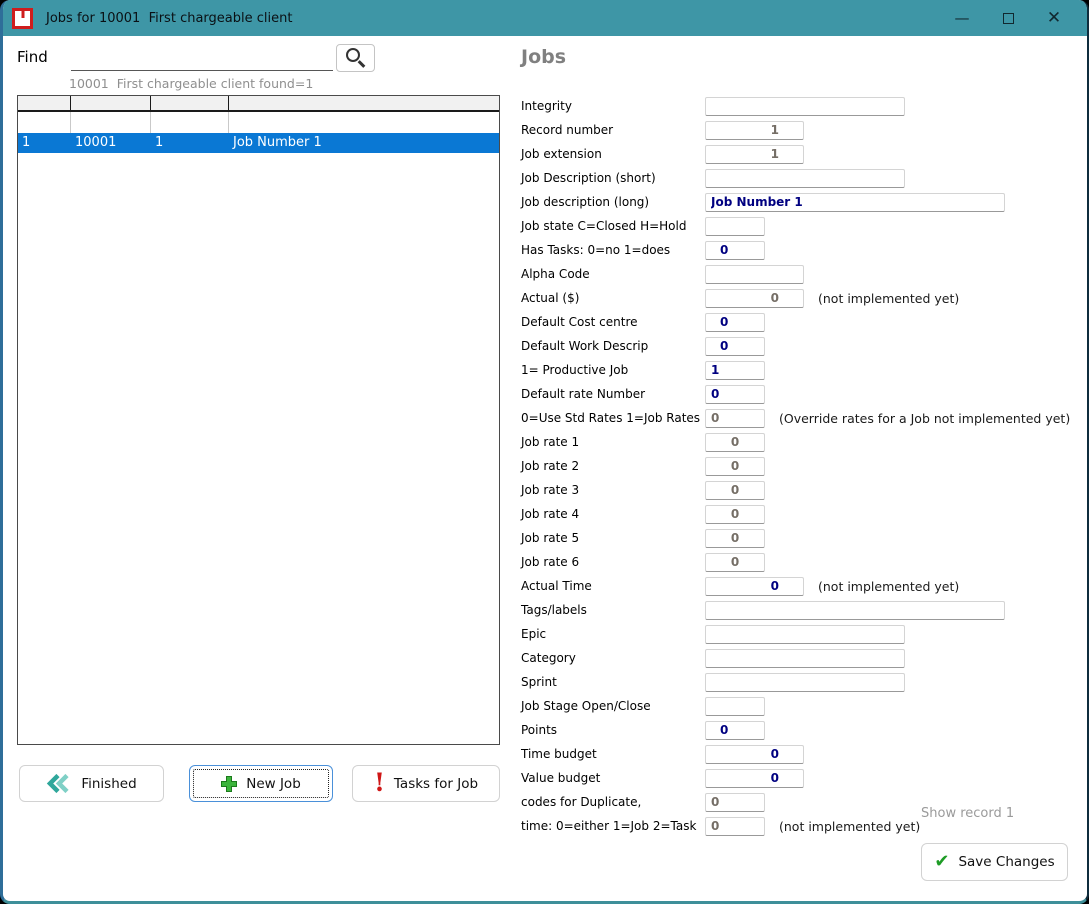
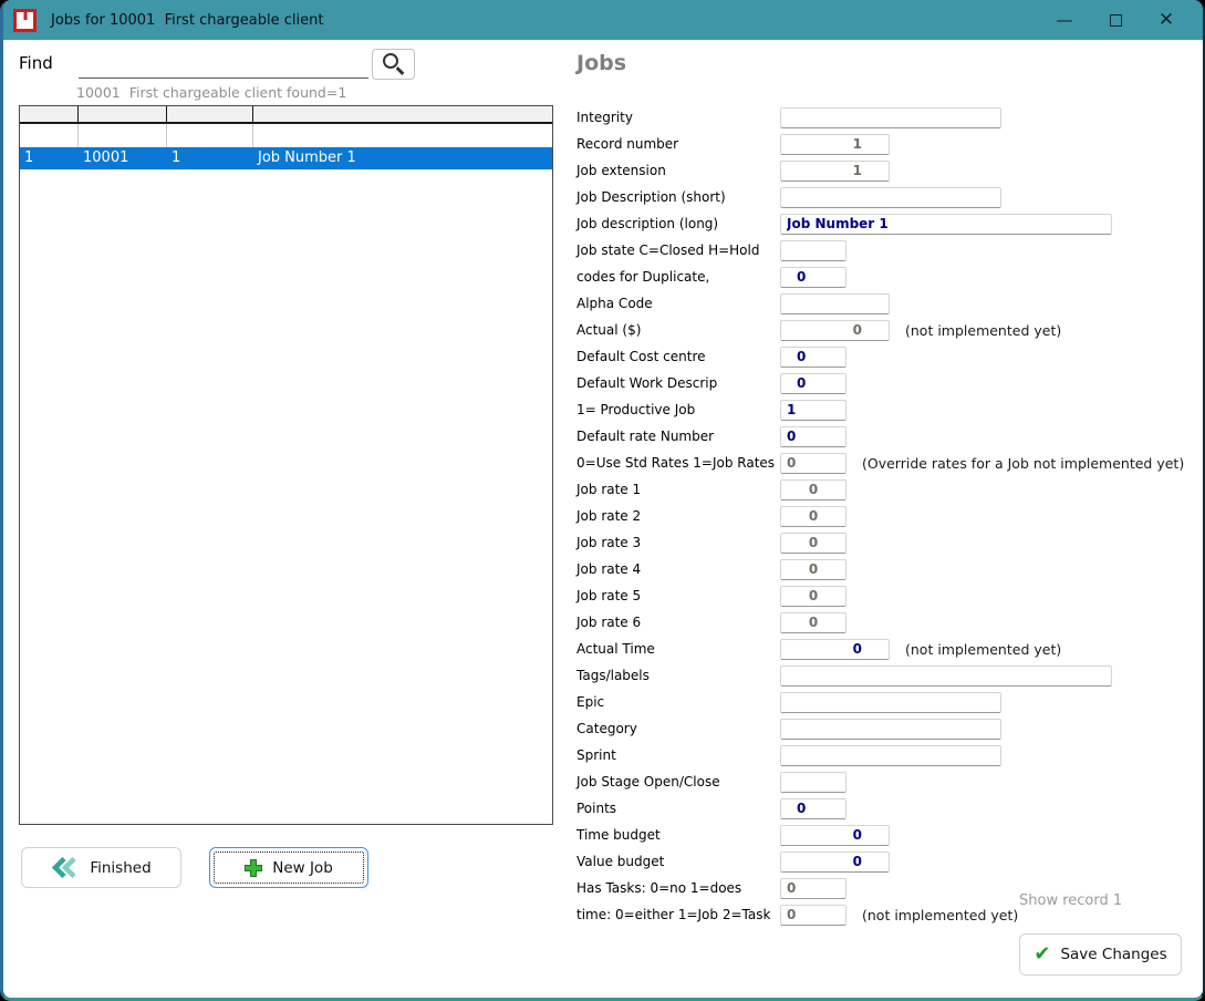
  Jobs for 10001 First chargeable client
  —
  ✕
  Find
  10001 First chargeable client found=1
  1
  10001
  1
  Job Number 1
  Finished
  New Job
- !
- Tasks for Job
  Jobs
  Integrity
  Record number
  1
  Job extension
  1
  Job Description (short)
  Job description (long)
  Job Number 1
  Job state C=Closed H=Hold
- Has Tasks: 0=no 1=does
+ codes for Duplicate,
  0
  Alpha Code
  Actual ($)
  0
  (not implemented yet)
  Default Cost centre
  0
  Default Work Descrip
  0
  1= Productive Job
  1
  Default rate Number
  0
  0=Use Std Rates 1=Job Rates
  0
  (Override rates for a Job not implemented yet)
  Job rate 1
  0
  Job rate 2
  0
  Job rate 3
  0
  Job rate 4
  0
  Job rate 5
  0
  Job rate 6
  0
  Actual Time
  0
  (not implemented yet)
  Tags/labels
  Epic
  Category
  Sprint
  Job Stage Open/Close
  Points
  0
  Time budget
  0
  Value budget
  0
- codes for Duplicate,
+ Has Tasks: 0=no 1=does
  0
  time: 0=either 1=Job 2=Task
  0
  (not implemented yet)
  Show record 1
  ✔
  Save Changes
